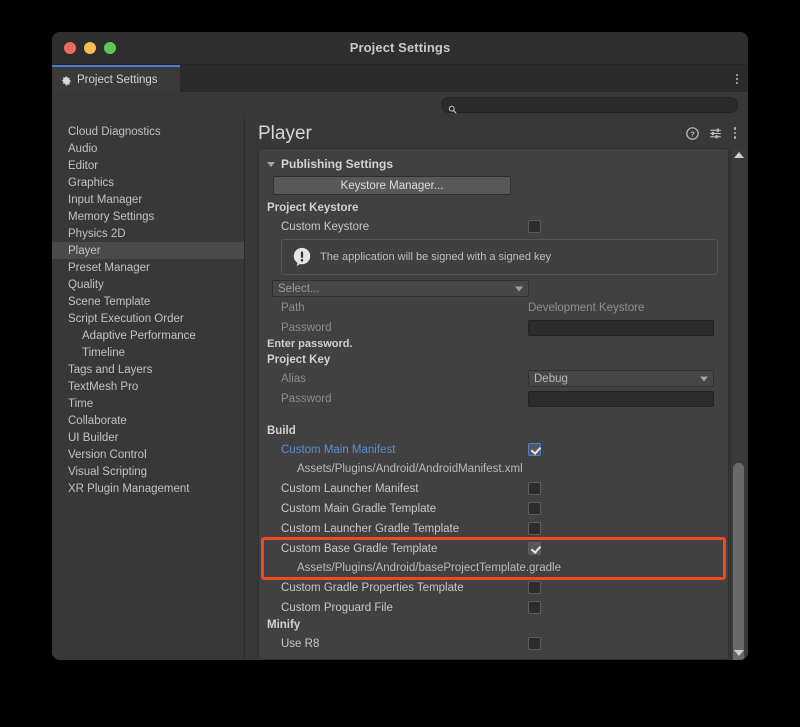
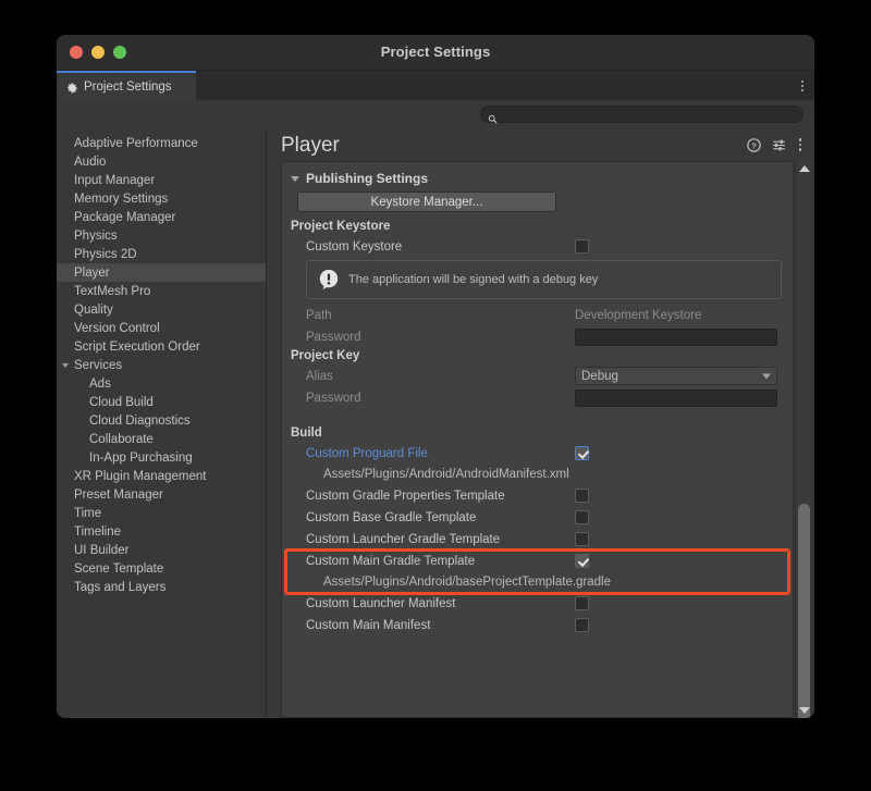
  Project Settings
  Project Settings
- Cloud Diagnostics
+ Adaptive Performance
  Audio
- Editor
- Graphics
  Input Manager
  Memory Settings
+ Package Manager
+ Physics
  Physics 2D
  Player
- Preset Manager
+ TextMesh Pro
  Quality
- Scene Template
+ Version Control
  Script Execution Order
+ Services
+ Ads
+ Cloud Build
- Adaptive Performance
+ Cloud Diagnostics
- Timeline
+ Collaborate
+ In-App Purchasing
- Tags and Layers
+ XR Plugin Management
- TextMesh Pro
+ Preset Manager
  Time
- Collaborate
+ Timeline
  UI Builder
- Version Control
+ Scene Template
- Visual Scripting
- XR Plugin Management
+ Tags and Layers
  Player
  ?
  Publishing Settings
  Keystore Manager...
  Project Keystore
  Custom Keystore
- The application will be signed with a signed key
+ The application will be signed with a debug key
- Select...
  Path
  Development Keystore
  Password
- Enter password.
  Project Key
  Alias
  Debug
  Password
  Build
- Custom Main Manifest
+ Custom Proguard File
  Assets/Plugins/Android/AndroidManifest.xml
- Custom Launcher Manifest
+ Custom Gradle Properties Template
- Custom Main Gradle Template
+ Custom Base Gradle Template
  Custom Launcher Gradle Template
- Custom Base Gradle Template
+ Custom Main Gradle Template
  Assets/Plugins/Android/baseProjectTemplate.gradle
- Custom Gradle Properties Template
+ Custom Launcher Manifest
- Custom Proguard File
+ Custom Main Manifest
- Minify
- Use R8
